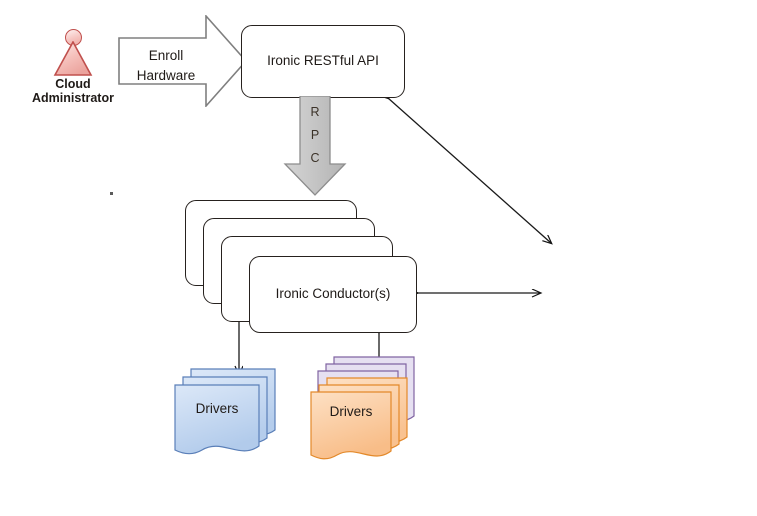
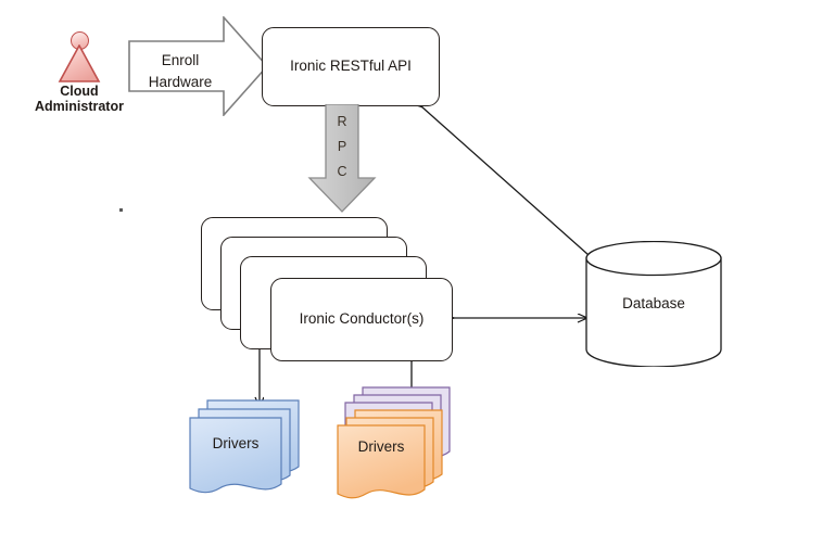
  Cloud
  Administrator
  Enroll
  Hardware
  Ironic RESTful API
  R
  P
  C
  Ironic Conductor(s)
+ Database
  Drivers
  Drivers
